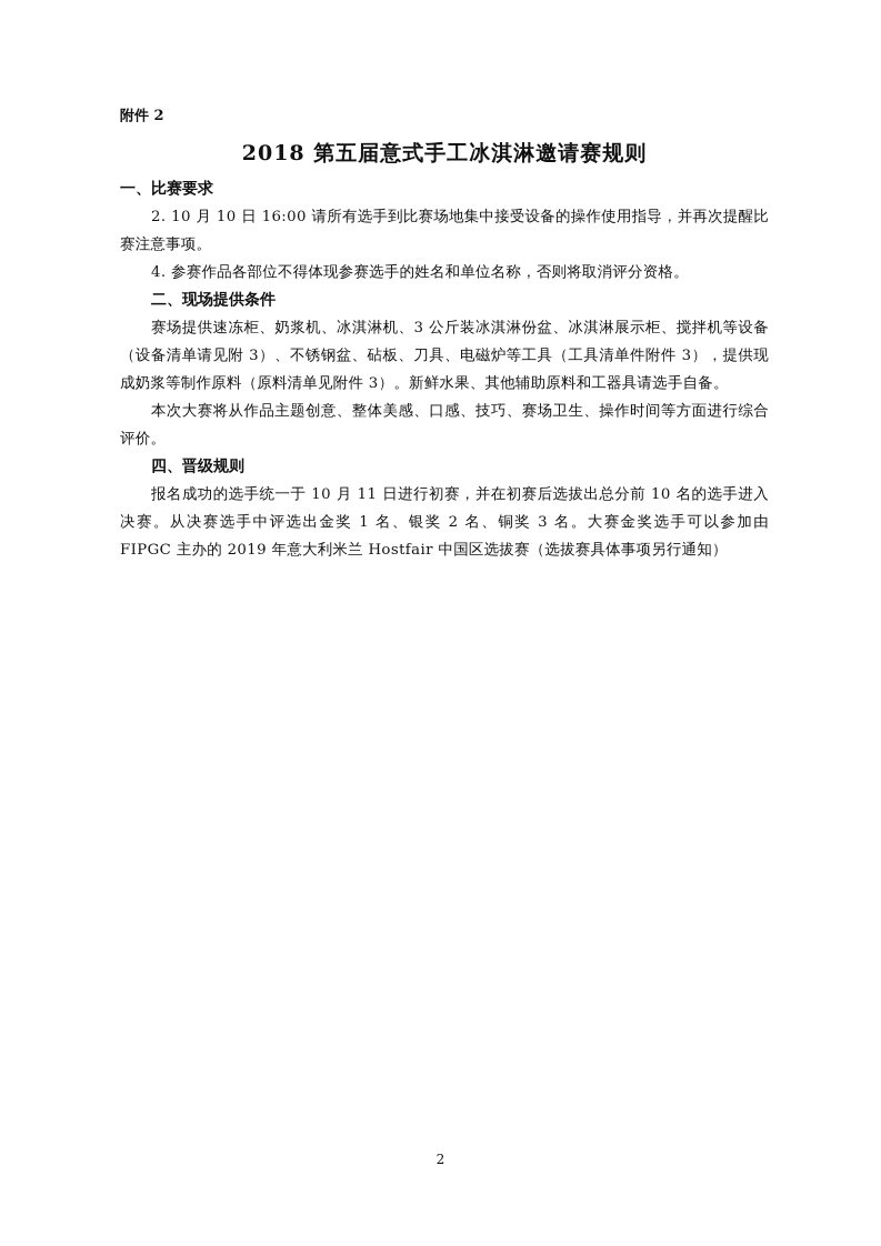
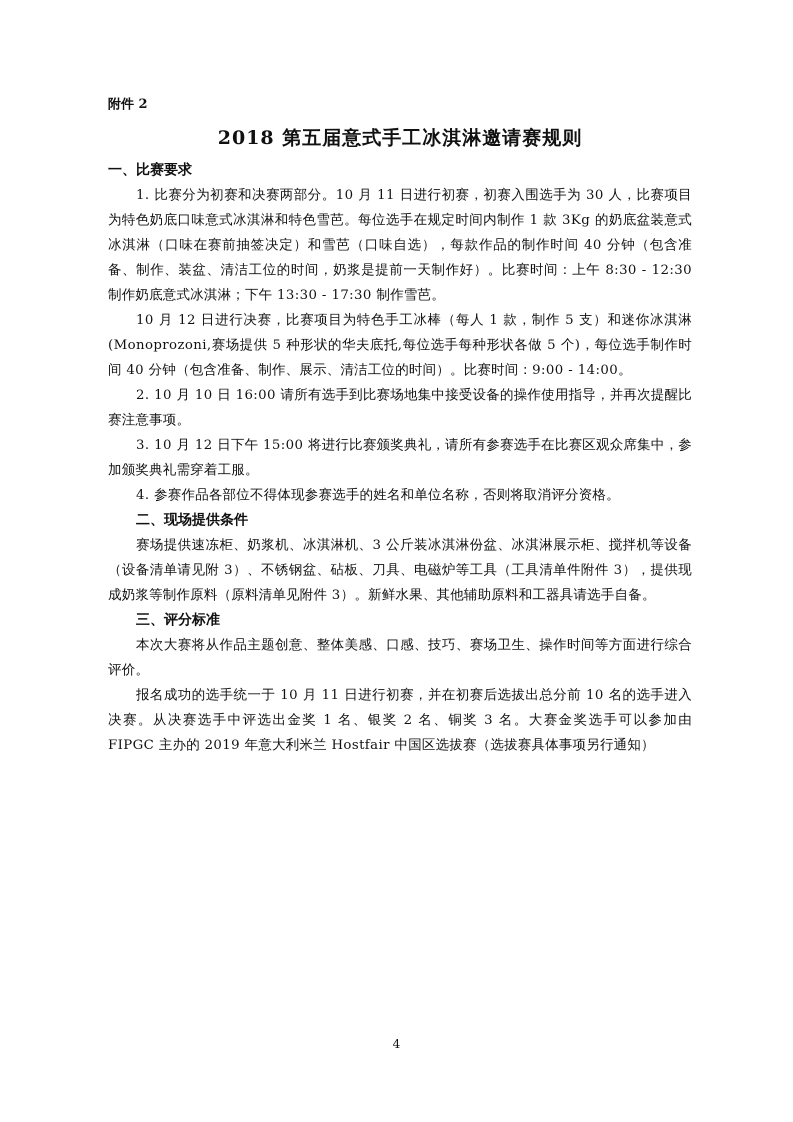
  附件 2
  2018 第五届意式手工冰淇淋邀请赛规则
  一、比赛要求
+ 1. 比赛分为初赛和决赛两部分。10 月 11 日进行初赛，初赛入围选手为 30 人，比赛项目为特色奶底口味意式冰淇淋和特色雪芭。每位选手在规定时间内制作 1 款 3Kg 的奶底盆装意式冰淇淋（口味在赛前抽签决定）和雪芭（口味自选），每款作品的制作时间 40 分钟（包含准备、制作、装盆、清洁工位的时间，奶浆是提前一天制作好）。比赛时间：上午 8:30 - 12:30 制作奶底意式冰淇淋；下午 13:30 - 17:30 制作雪芭。
+ 10 月 12 日进行决赛，比赛项目为特色手工冰棒（每人 1 款，制作 5 支）和迷你冰淇淋(Monoprozoni,赛场提供 5 种形状的华夫底托,每位选手每种形状各做 5 个)，每位选手制作时间 40 分钟（包含准备、制作、展示、清洁工位的时间）。比赛时间：9:00 - 14:00。
  2. 10 月 10 日 16:00 请所有选手到比赛场地集中接受设备的操作使用指导，并再次提醒比赛注意事项。
+ 3. 10 月 12 日下午 15:00 将进行比赛颁奖典礼，请所有参赛选手在比赛区观众席集中，参加颁奖典礼需穿着工服。
  4. 参赛作品各部位不得体现参赛选手的姓名和单位名称，否则将取消评分资格。
  二、现场提供条件
  赛场提供速冻柜、奶浆机、冰淇淋机、3 公斤装冰淇淋份盆、冰淇淋展示柜、搅拌机等设备（设备清单请见附 3）、不锈钢盆、砧板、刀具、电磁炉等工具（工具清单件附件 3），提供现成奶浆等制作原料（原料清单见附件 3）。新鲜水果、其他辅助原料和工器具请选手自备。
+ 三、评分标准
  本次大赛将从作品主题创意、整体美感、口感、技巧、赛场卫生、操作时间等方面进行综合评价。
- 四、晋级规则
  报名成功的选手统一于 10 月 11 日进行初赛，并在初赛后选拔出总分前 10 名的选手进入决赛。从决赛选手中评选出金奖 1 名、银奖 2 名、铜奖 3 名。大赛金奖选手可以参加由 FIPGC 主办的 2019 年意大利米兰 Hostfair 中国区选拔赛（选拔赛具体事项另行通知）
- 2
+ 4
